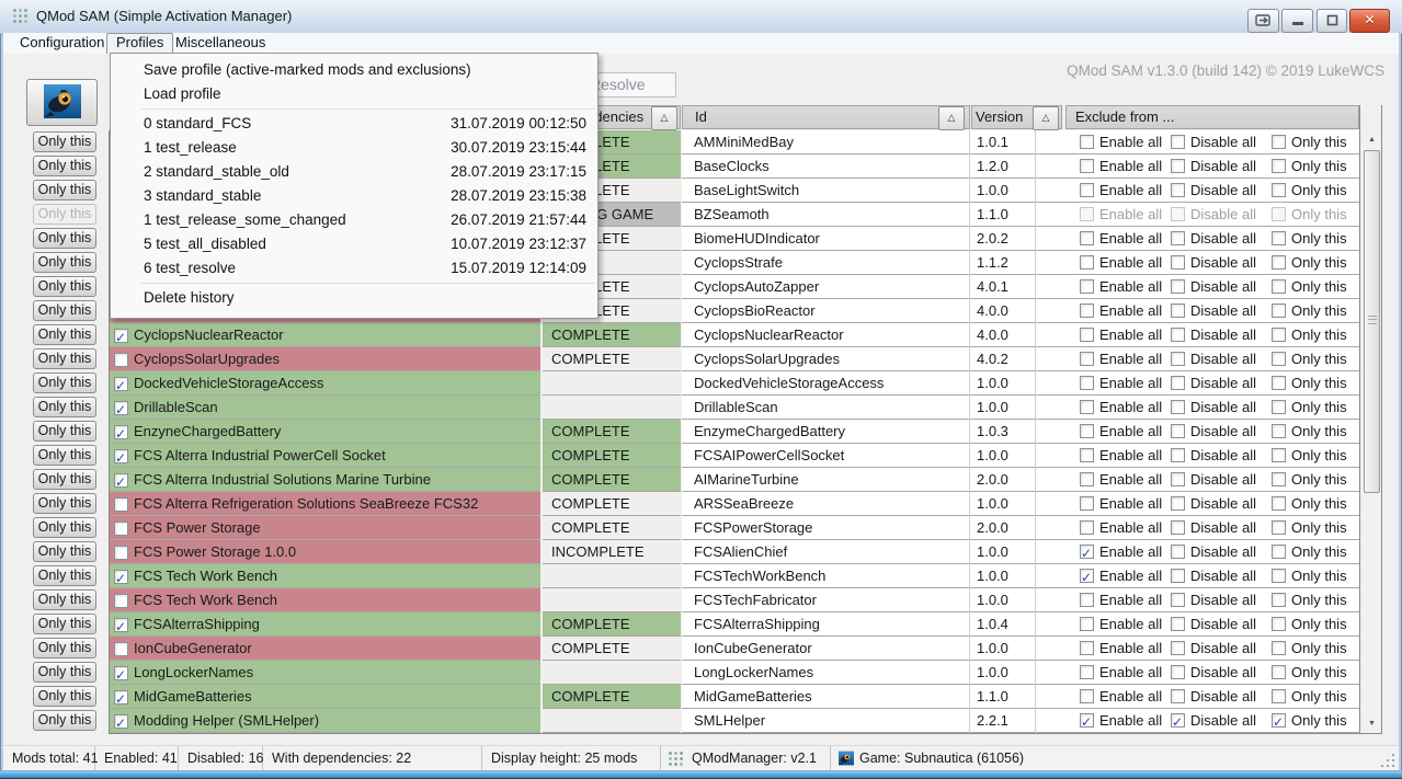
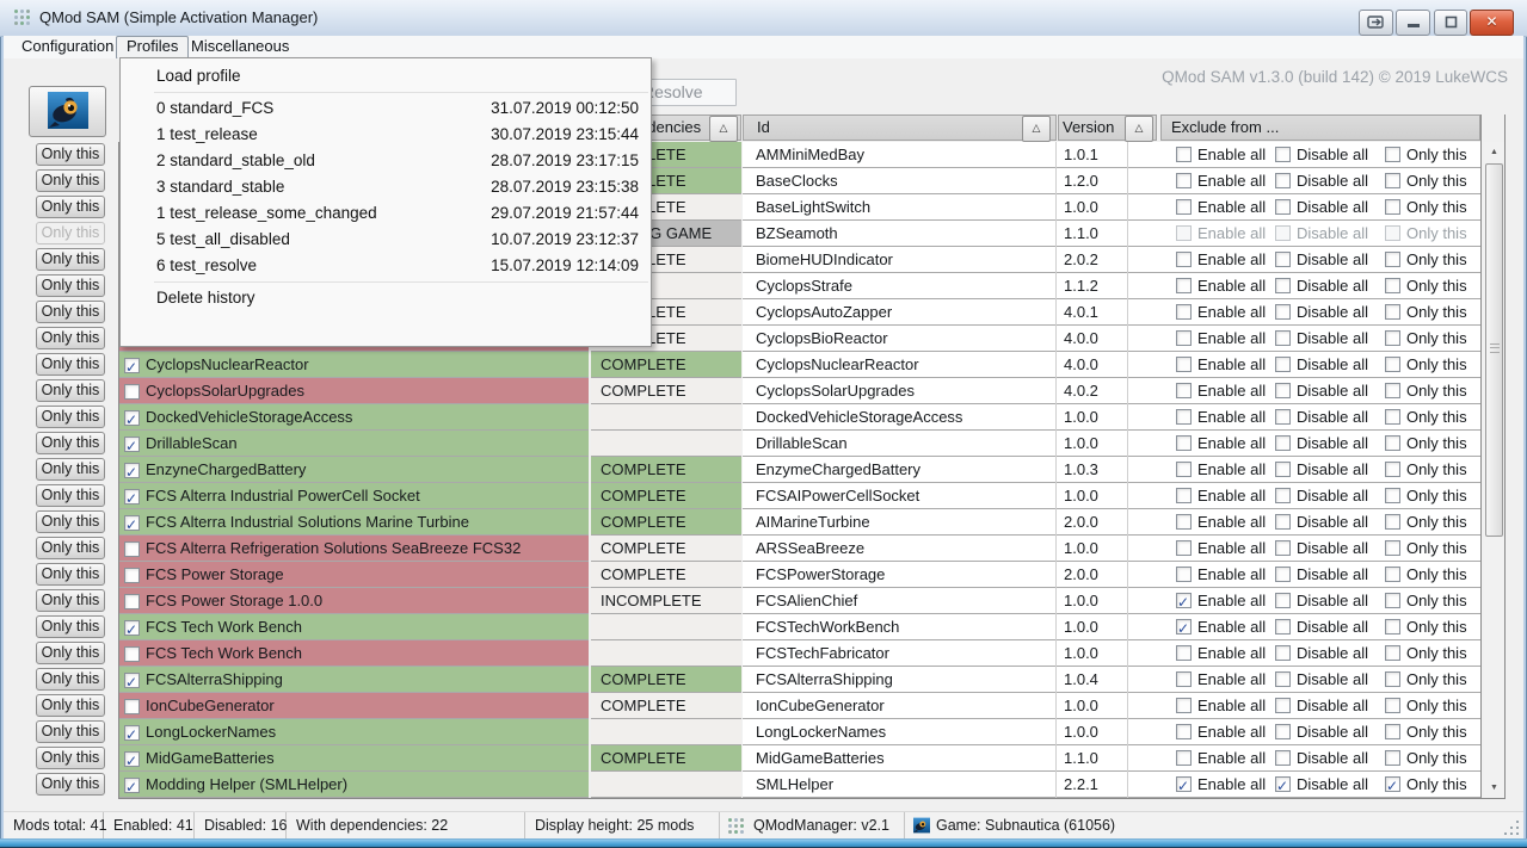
  QMod SAM (Simple Activation Manager)
  ✕
  Configuration
  Profiles
  Miscellaneous
  QMod SAM v1.3.0 (build 142) © 2019 LukeWCS
  esolve
  △
  Id
  △
  Version
  △
  Exclude from ...
  Only this
  AMMiniMedBay
  1.0.1
  Enable all
  Disable all
  Only this
  Only this
  BaseClocks
  1.2.0
  Enable all
  Disable all
  Only this
  Only this
  BaseLightSwitch
  1.0.0
  Enable all
  Disable all
  Only this
  Only this
  BZSeamoth
  1.1.0
  Enable all
  Disable all
  Only this
  Only this
  BiomeHUDIndicator
  2.0.2
  Enable all
  Disable all
  Only this
  Only this
  CyclopsStrafe
  1.1.2
  Enable all
  Disable all
  Only this
  Only this
  CyclopsAutoZapper
  4.0.1
  Enable all
  Disable all
  Only this
  Only this
  CyclopsBioReactor
  4.0.0
  Enable all
  Disable all
  Only this
  Only this
  CyclopsNuclearReactor
  COMPLETE
  CyclopsNuclearReactor
  4.0.0
  Enable all
  Disable all
  Only this
  Only this
  CyclopsSolarUpgrades
  COMPLETE
  CyclopsSolarUpgrades
  4.0.2
  Enable all
  Disable all
  Only this
  Only this
  DockedVehicleStorageAccess
  DockedVehicleStorageAccess
  1.0.0
  Enable all
  Disable all
  Only this
  Only this
  DrillableScan
  DrillableScan
  1.0.0
  Enable all
  Disable all
  Only this
  Only this
  EnzyneChargedBattery
  COMPLETE
  EnzymeChargedBattery
  1.0.3
  Enable all
  Disable all
  Only this
  Only this
  FCS Alterra Industrial PowerCell Socket
  COMPLETE
  FCSAIPowerCellSocket
  1.0.0
  Enable all
  Disable all
  Only this
  Only this
  FCS Alterra Industrial Solutions Marine Turbine
  COMPLETE
  AIMarineTurbine
  2.0.0
  Enable all
  Disable all
  Only this
  Only this
  FCS Alterra Refrigeration Solutions SeaBreeze FCS32
  COMPLETE
  ARSSeaBreeze
  1.0.0
  Enable all
  Disable all
  Only this
  Only this
  FCS Power Storage
  COMPLETE
  FCSPowerStorage
  2.0.0
  Enable all
  Disable all
  Only this
  Only this
  FCS Power Storage 1.0.0
  INCOMPLETE
  FCSAlienChief
  1.0.0
  Enable all
  Disable all
  Only this
  Only this
  FCS Tech Work Bench
  FCSTechWorkBench
  1.0.0
  Enable all
  Disable all
  Only this
  Only this
  FCS Tech Work Bench
  FCSTechFabricator
  1.0.0
  Enable all
  Disable all
  Only this
  Only this
  FCSAlterraShipping
  COMPLETE
  FCSAlterraShipping
  1.0.4
  Enable all
  Disable all
  Only this
  Only this
  IonCubeGenerator
  COMPLETE
  IonCubeGenerator
  1.0.0
  Enable all
  Disable all
  Only this
  Only this
  LongLockerNames
  LongLockerNames
  1.0.0
  Enable all
  Disable all
  Only this
  Only this
  MidGameBatteries
  COMPLETE
  MidGameBatteries
  1.1.0
  Enable all
  Disable all
  Only this
  Only this
  Modding Helper (SMLHelper)
  SMLHelper
  2.2.1
  Enable all
  Disable all
  Only this
- Save profile (active-marked mods and exclusions)
  Load profile
  0 standard_FCS
  31.07.2019 00:12:50
  1 test_release
  30.07.2019 23:15:44
  2 standard_stable_old
  28.07.2019 23:17:15
  3 standard_stable
  28.07.2019 23:15:38
  1 test_release_some_changed
- 26.07.2019 21:57:44
+ 29.07.2019 21:57:44
  5 test_all_disabled
  10.07.2019 23:12:37
  6 test_resolve
  15.07.2019 12:14:09
  Delete history
  Mods total: 41
  Enabled: 41
  Disabled: 16
  With dependencies: 22
  Display height: 25 mods
  QModManager: v2.1
  Game: Subnautica (61056)
